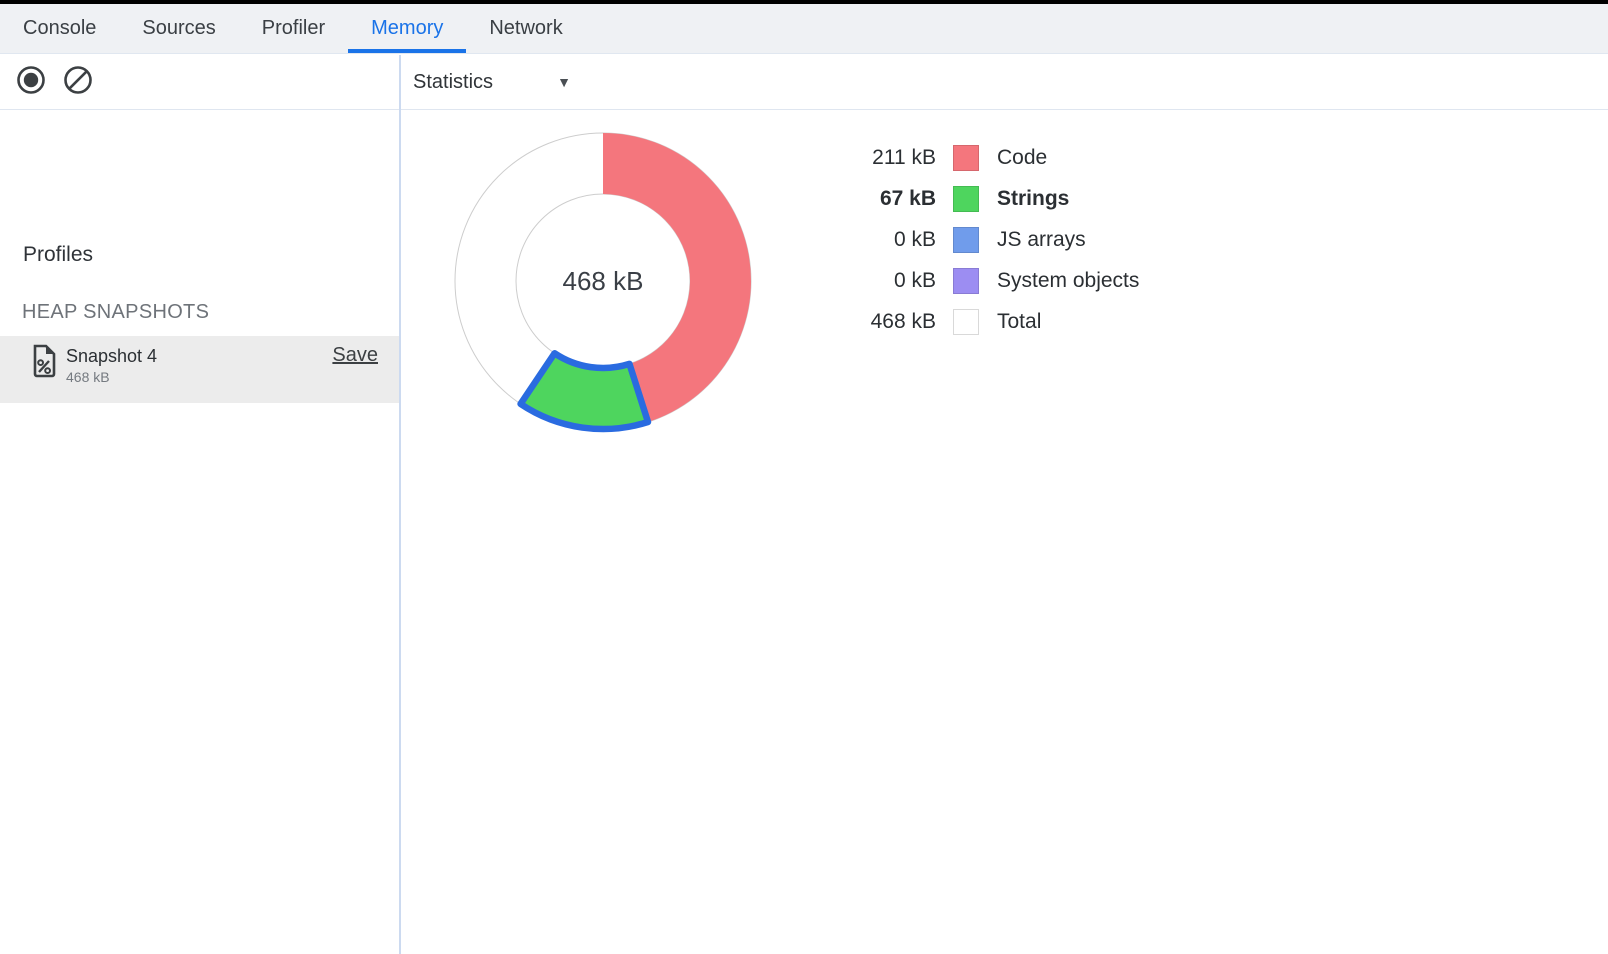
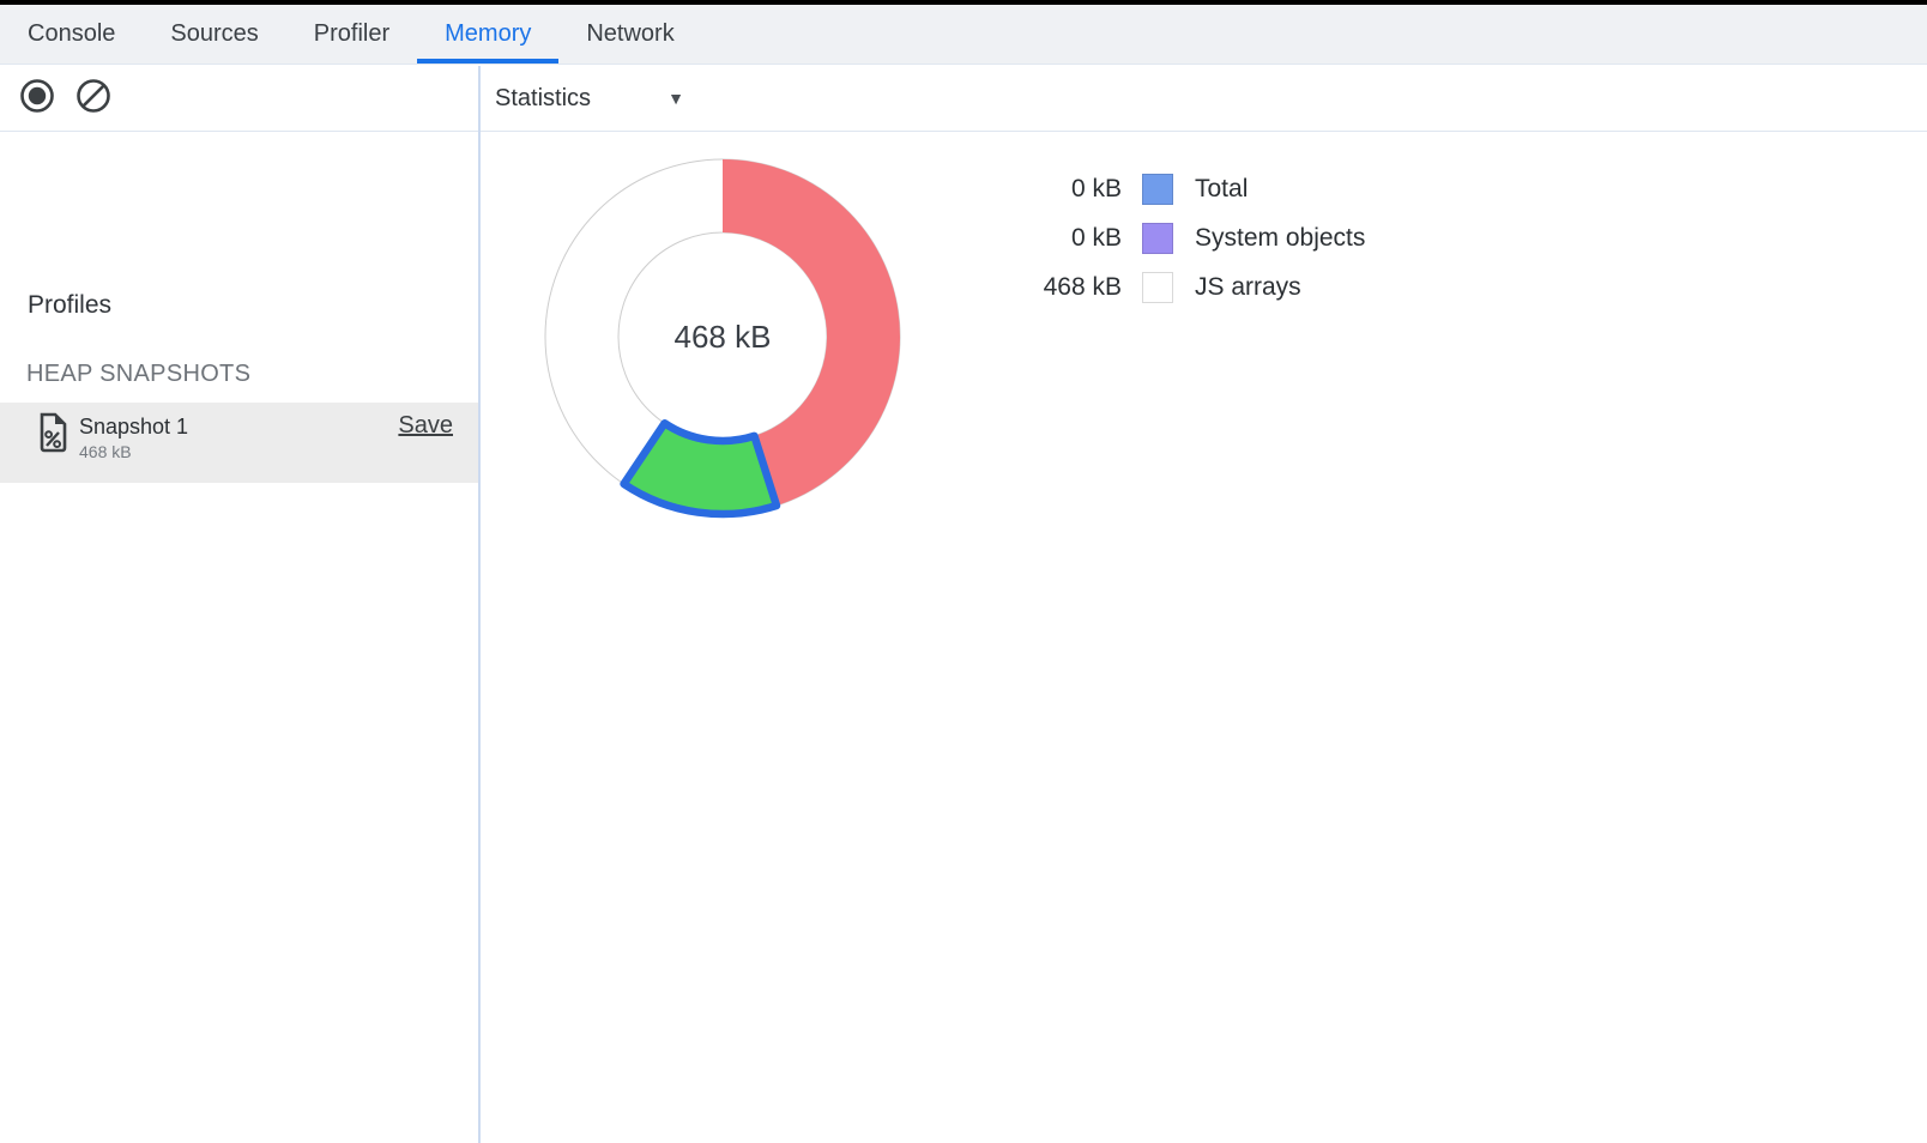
  Console
  Sources
  Profiler
  Memory
  Network
  Statistics
  ▼
  Profiles
  HEAP SNAPSHOTS
- Snapshot 4
+ Snapshot 1
  468 kB
  Save
  468 kB
- 211 kB
- Code
- 67 kB
- Strings
  0 kB
- JS arrays
+ Total
  0 kB
  System objects
  468 kB
- Total
+ JS arrays
